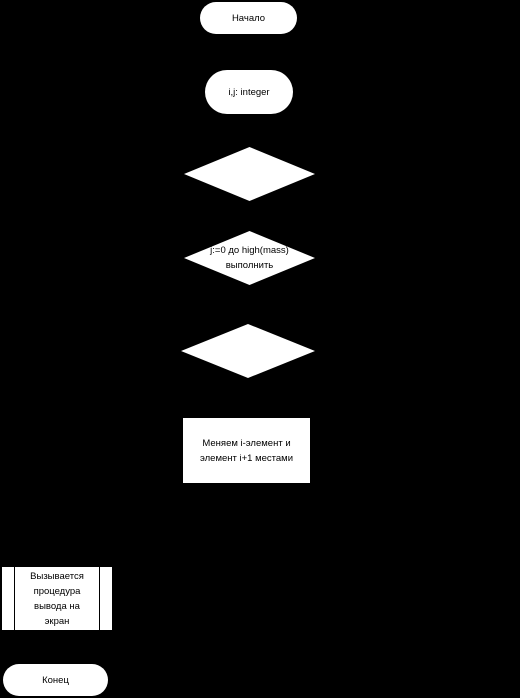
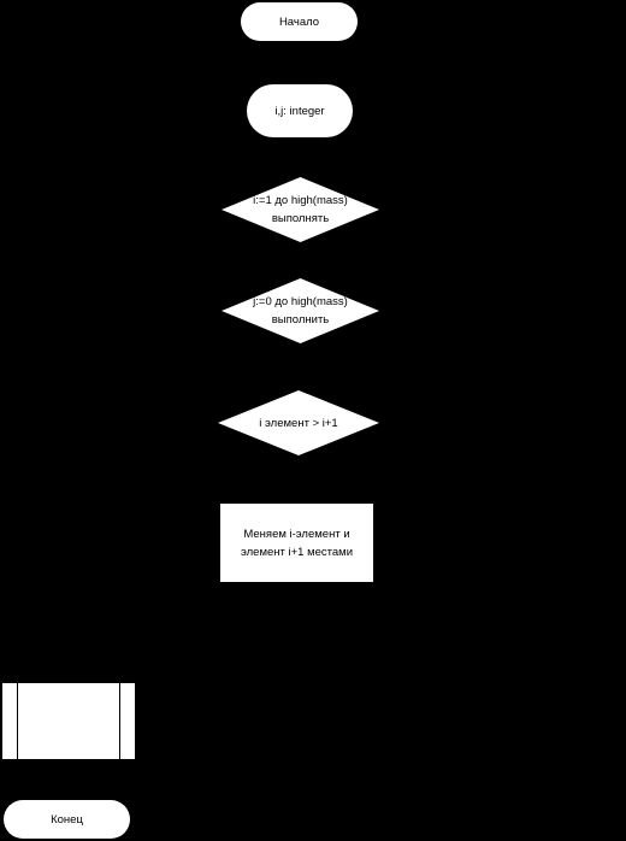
  Начало
  i,j: integer
+ i:=1 до high(mass)
+ выполнять
  j:=0 до high(mass)
  выполнить
+ i элемент > i+1
  Меняем i-элемент и
  элемент i+1 местами
- Вызывается
- процедура
- вывода на
- экран
  Конец
